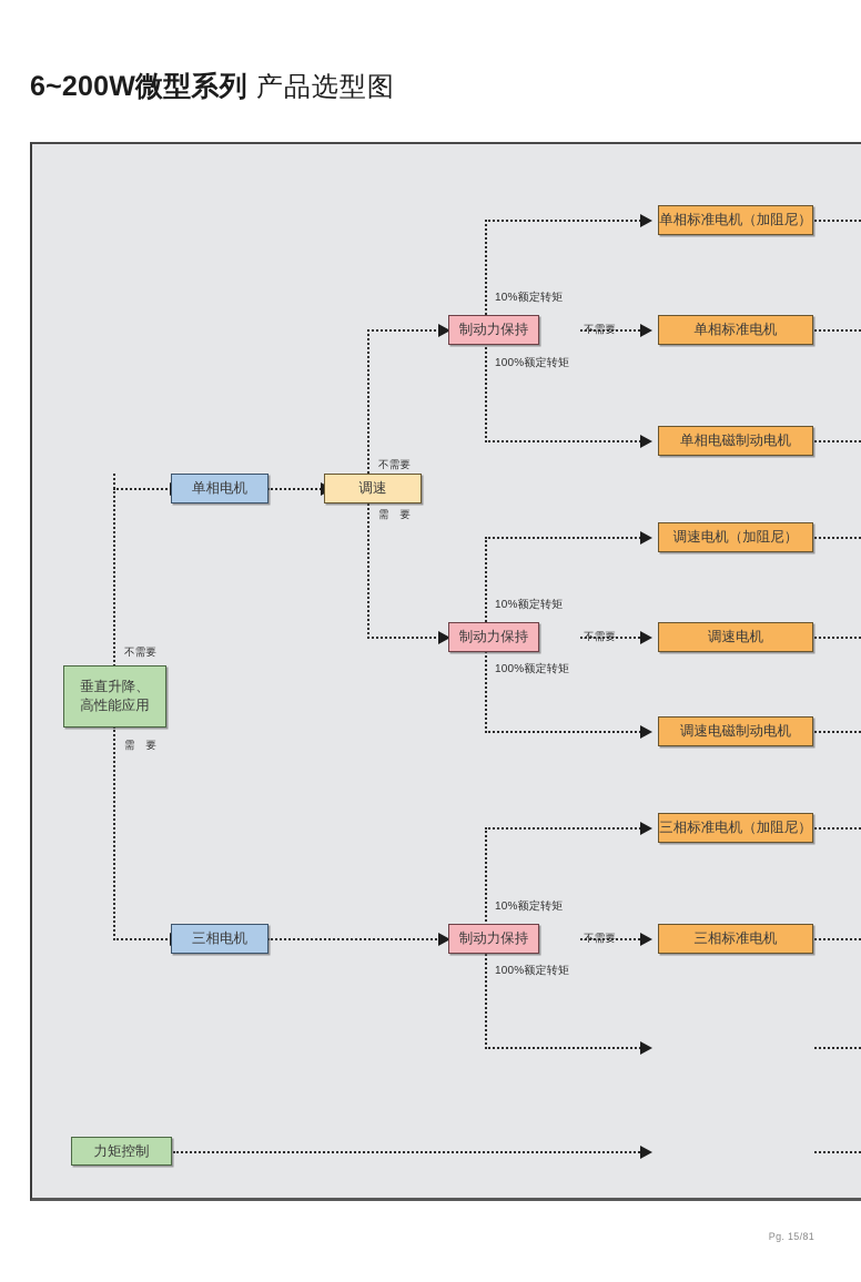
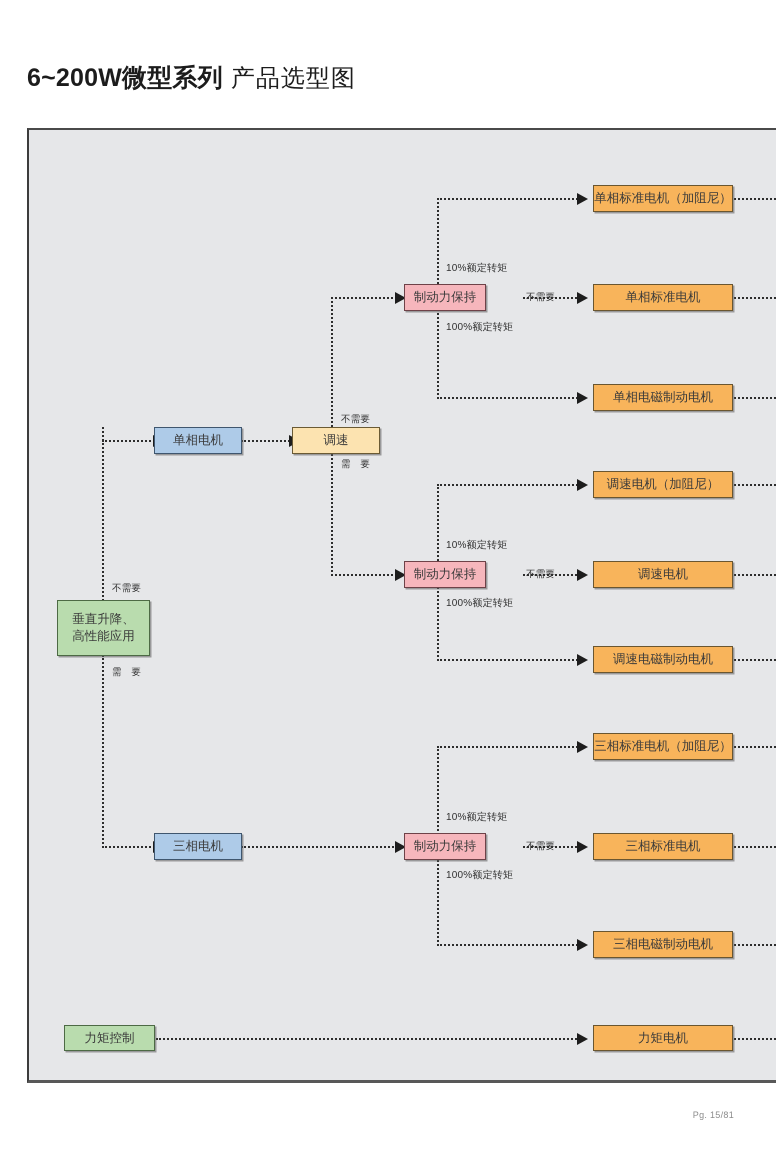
  6~200W微型系列 产品选型图
  不需要
  需 要
  不需要
  需 要
  10%额定转矩
  100%额定转矩
  不需要
  10%额定转矩
  100%额定转矩
  不需要
  10%额定转矩
  100%额定转矩
  不需要
  垂直升降、
  高性能应用
  单相电机
  三相电机
  调速
  制动力保持
  制动力保持
  制动力保持
  力矩控制
  单相标准电机（加阻尼）
  单相标准电机
  单相电磁制动电机
  调速电机（加阻尼）
  调速电机
  调速电磁制动电机
  三相标准电机（加阻尼）
  三相标准电机
+ 三相电磁制动电机
+ 力矩电机
  Pg. 15/81
